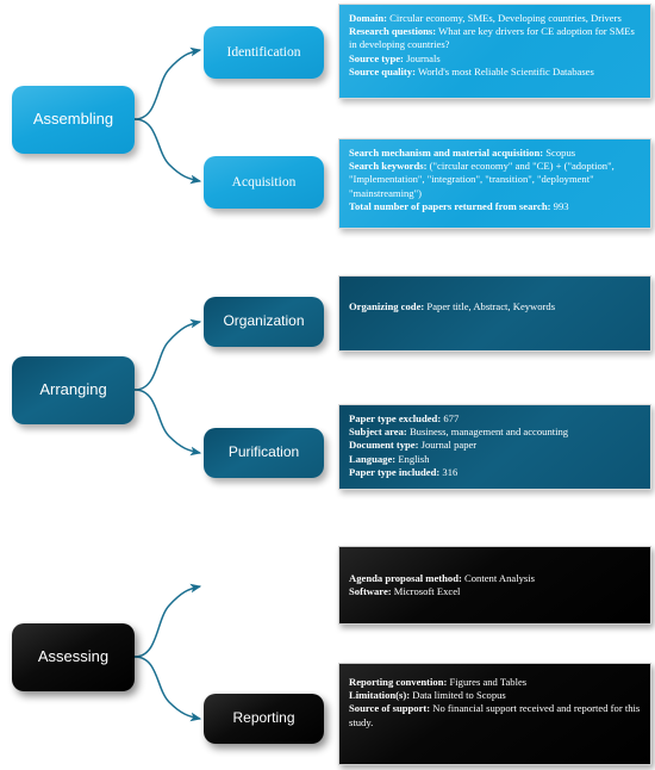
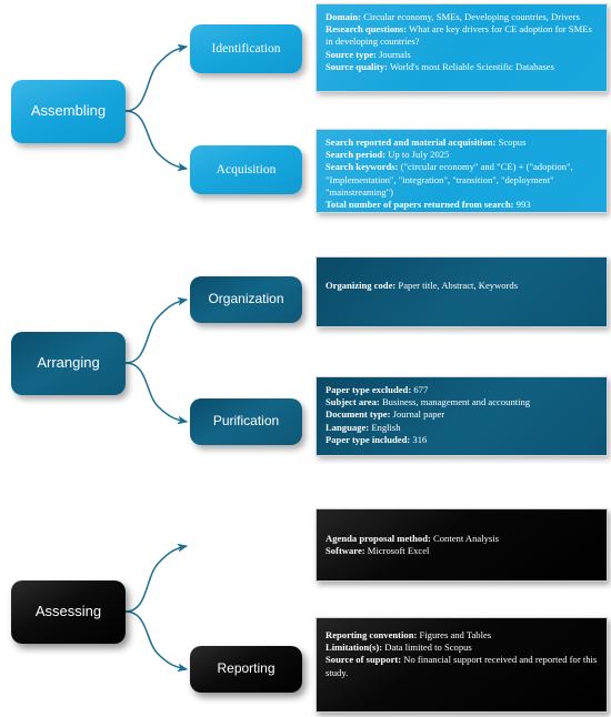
  Assembling
  Identification
  Acquisition
  Domain: Circular economy, SMEs, Developing countries, Drivers
  Research questions: What are key drivers for CE adoption for SMEs in developing countries?
  Source type: Journals
  Source quality: World's most Reliable Scientific Databases
- Search mechanism and material acquisition: Scopus
+ Search reported and material acquisition: Scopus
+ Search period: Up to July 2025
  Search keywords: ("circular economy" and "CE) + ("adoption", "Implementation", "integration", "transition", "deployment" "mainstreaming")
  Total number of papers returned from search: 993
  Arranging
  Organization
  Purification
  Organizing code: Paper title, Abstract, Keywords
  Paper type excluded: 677
  Subject area: Business, management and accounting
  Document type: Journal paper
  Language: English
  Paper type included: 316
  Assessing
  Reporting
  Agenda proposal method: Content Analysis
  Software: Microsoft Excel
  Reporting convention: Figures and Tables
  Limitation(s): Data limited to Scopus
  Source of support: No financial support received and reported for this study.
